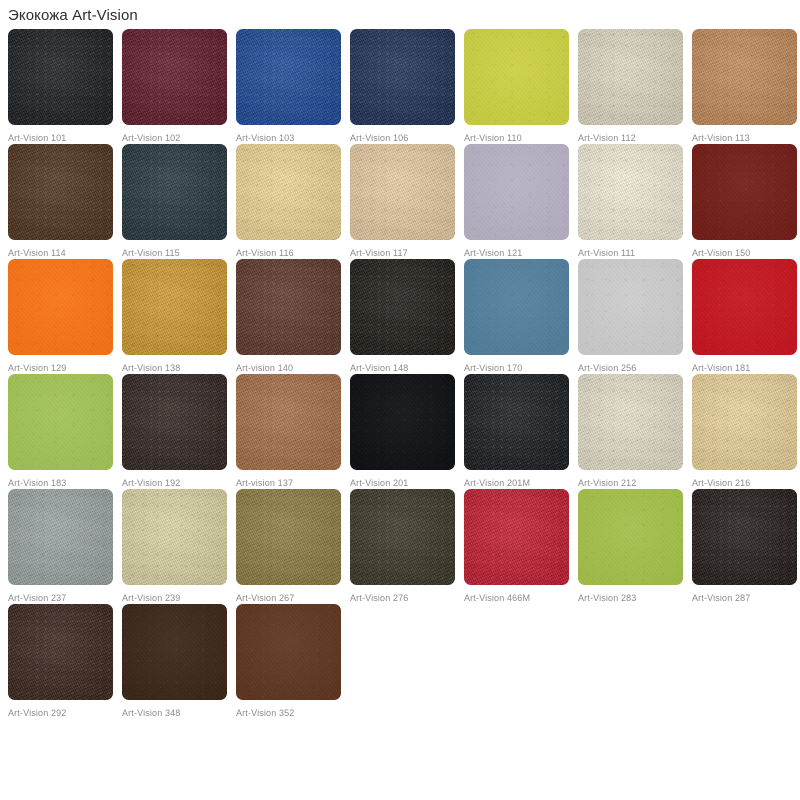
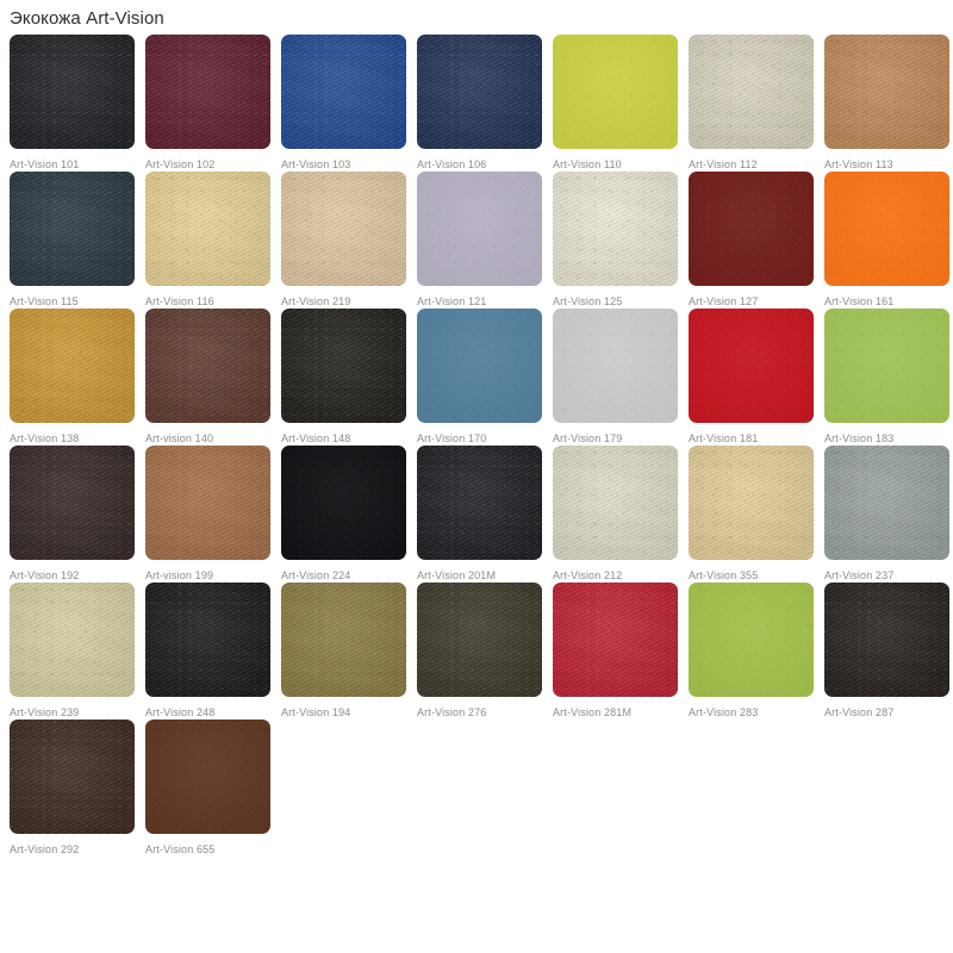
  Экокожа Art-Vision
  Art-Vision 101
  Art-Vision 102
  Art-Vision 103
  Art-Vision 106
  Art-Vision 110
  Art-Vision 112
  Art-Vision 113
- Art-Vision 114
  Art-Vision 115
  Art-Vision 116
- Art-Vision 117
+ Art-Vision 219
  Art-Vision 121
- Art-Vision 111
+ Art-Vision 125
- Art-Vision 150
+ Art-Vision 127
- Art-Vision 129
+ Art-Vision 161
  Art-Vision 138
  Art-vision 140
  Art-Vision 148
  Art-Vision 170
- Art-Vision 256
+ Art-Vision 179
  Art-Vision 181
  Art-Vision 183
  Art-Vision 192
- Art-vision 137
+ Art-vision 199
- Art-Vision 201
+ Art-Vision 224
  Art-Vision 201M
  Art-Vision 212
- Art-Vision 216
+ Art-Vision 355
  Art-Vision 237
  Art-Vision 239
+ Art-Vision 248
- Art-Vision 267
+ Art-Vision 194
  Art-Vision 276
- Art-Vision 466M
+ Art-Vision 281M
  Art-Vision 283
  Art-Vision 287
  Art-Vision 292
- Art-Vision 348
- Art-Vision 352
+ Art-Vision 655
